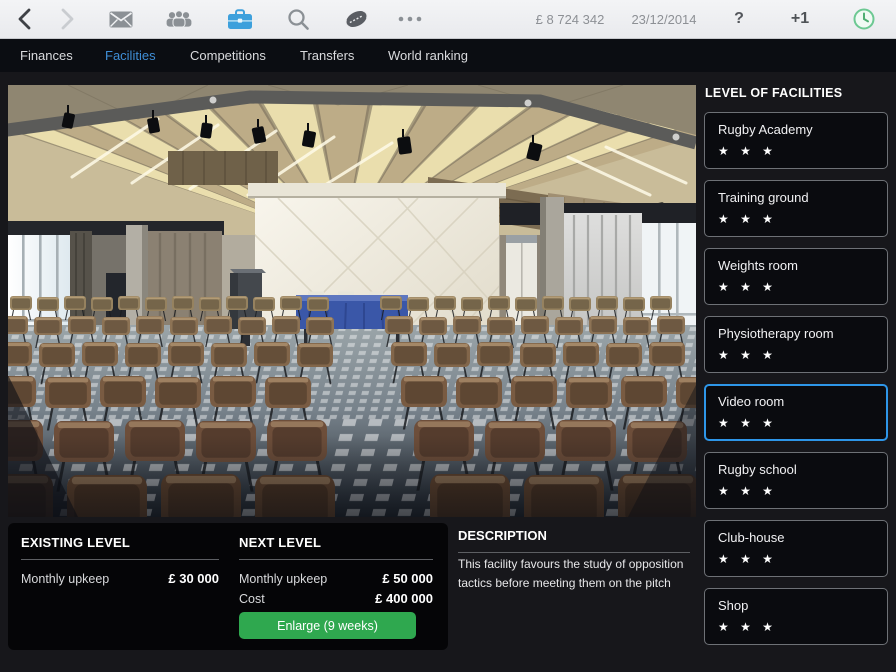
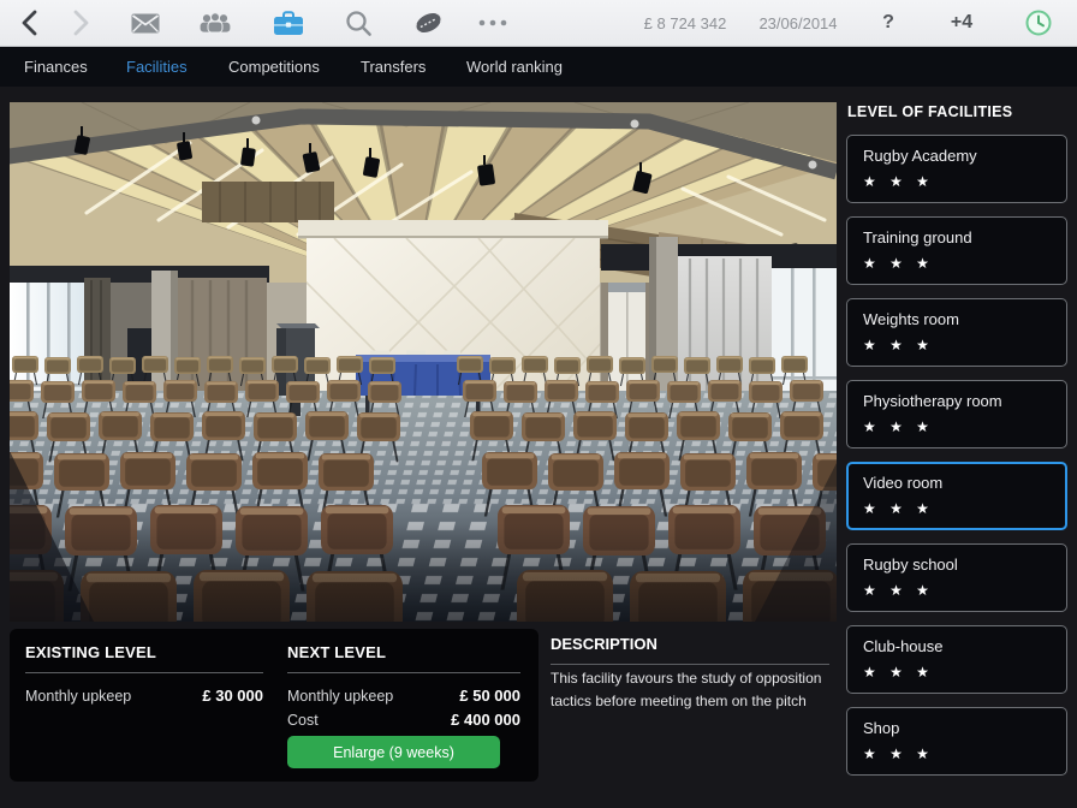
  £ 8 724 342
- 23/12/2014
+ 23/06/2014
  ?
- +1
+ +4
  Finances
  Facilities
  Competitions
  Transfers
  World ranking
  LEVEL OF FACILITIES
  Rugby Academy
  ★ ★ ★
  Training ground
  ★ ★ ★
  Weights room
  ★ ★ ★
  Physiotherapy room
  ★ ★ ★
  Video room
  ★ ★ ★
  Rugby school
  ★ ★ ★
  Club-house
  ★ ★ ★
  Shop
  ★ ★ ★
  EXISTING LEVEL
  Monthly upkeep
  £ 30 000
  NEXT LEVEL
  Monthly upkeep
  £ 50 000
  Cost
  £ 400 000
  Enlarge (9 weeks)
  DESCRIPTION
  This facility favours the study of opposition
  tactics before meeting them on the pitch
